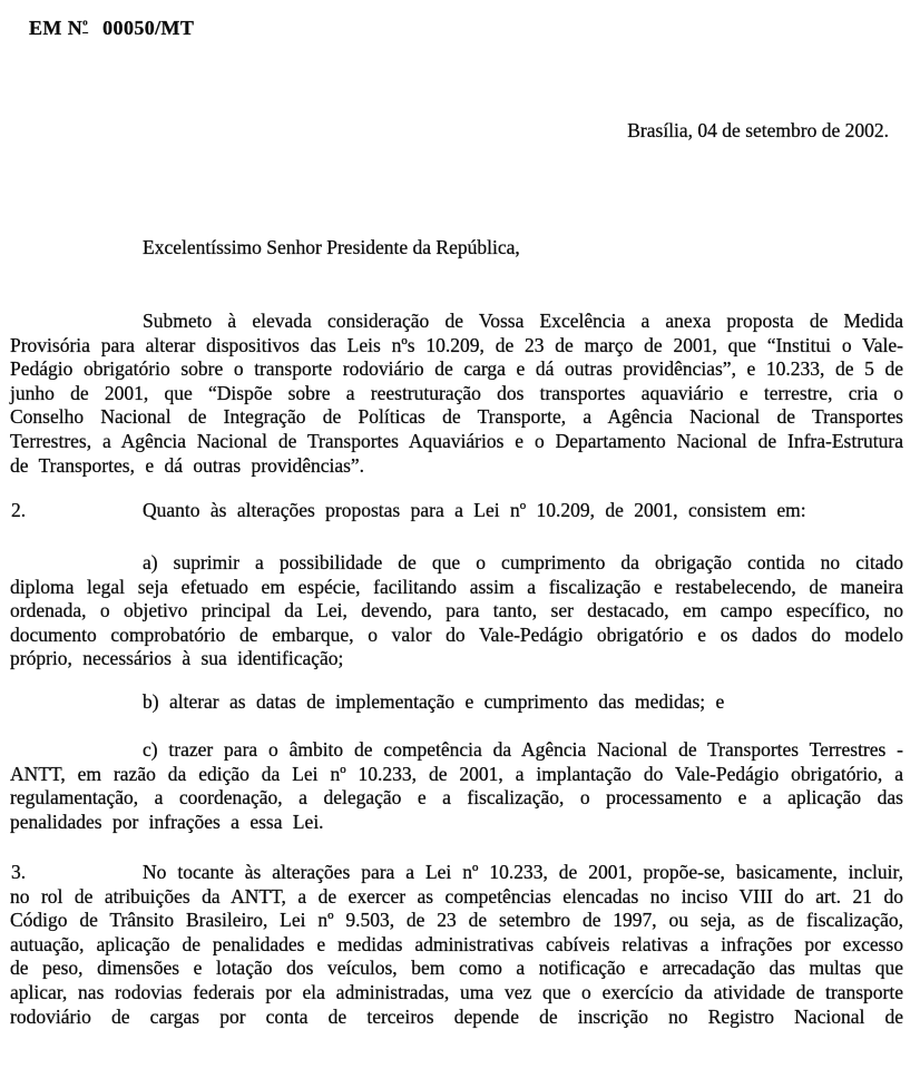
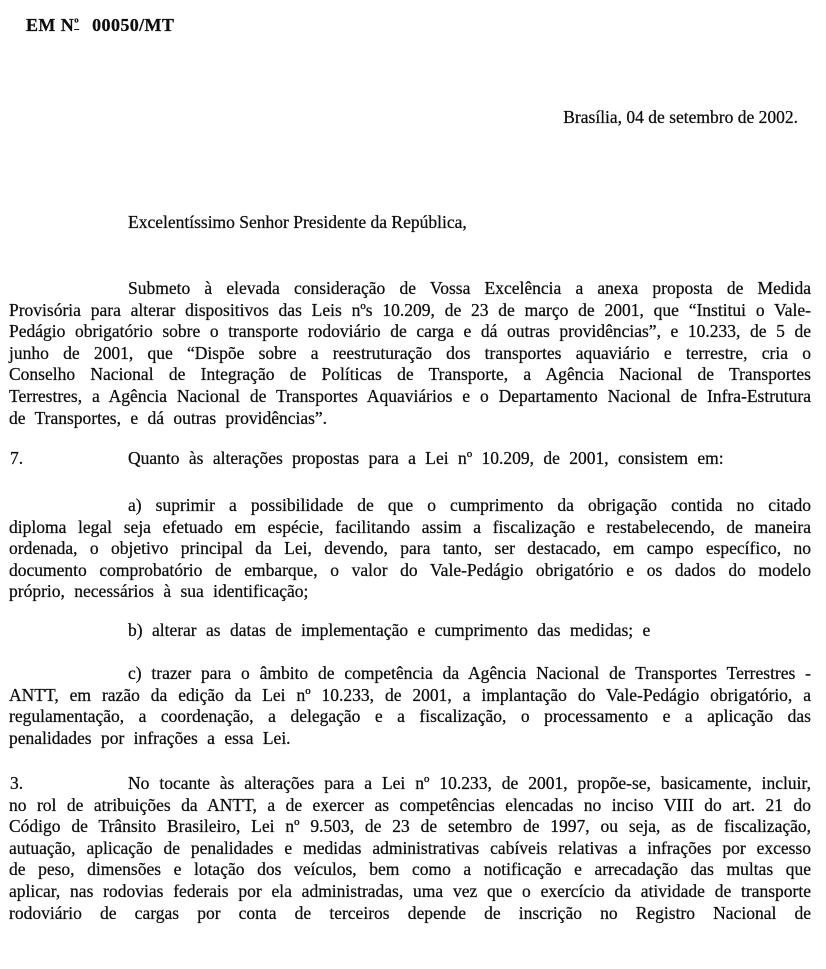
  EM Nº 00050/MT
  Brasília, 04 de setembro de 2002.
  Excelentíssimo Senhor Presidente da República,
  Submeto à elevada consideração de Vossa Excelência a anexa proposta de Medida Provisória para alterar dispositivos das Leis nºs 10.209, de 23 de março de 2001, que “Institui o Vale-Pedágio obrigatório sobre o transporte rodoviário de carga e dá outras providências”, e 10.233, de 5 de junho de 2001, que “Dispõe sobre a reestruturação dos transportes aquaviário e terrestre, cria o Conselho Nacional de Integração de Políticas de Transporte, a Agência Nacional de Transportes Terrestres, a Agência Nacional de Transportes Aquaviários e o Departamento Nacional de Infra-Estrutura de Transportes, e dá outras providências”.
- 2.
+ 7.
  Quanto às alterações propostas para a Lei nº 10.209, de 2001, consistem em:
  a) suprimir a possibilidade de que o cumprimento da obrigação contida no citado diploma legal seja efetuado em espécie, facilitando assim a fiscalização e restabelecendo, de maneira ordenada, o objetivo principal da Lei, devendo, para tanto, ser destacado, em campo específico, no documento comprobatório de embarque, o valor do Vale-Pedágio obrigatório e os dados do modelo próprio, necessários à sua identificação;
  b) alterar as datas de implementação e cumprimento das medidas; e
  c) trazer para o âmbito de competência da Agência Nacional de Transportes Terrestres - ANTT, em razão da edição da Lei nº 10.233, de 2001, a implantação do Vale-Pedágio obrigatório, a regulamentação, a coordenação, a delegação e a fiscalização, o processamento e a aplicação das penalidades por infrações a essa Lei.
  3.
  No tocante às alterações para a Lei nº 10.233, de 2001, propõe-se, basicamente, incluir, no rol de atribuições da ANTT, a de exercer as competências elencadas no inciso VIII do art. 21 do Código de Trânsito Brasileiro, Lei nº 9.503, de 23 de setembro de 1997, ou seja, as de fiscalização, autuação, aplicação de penalidades e medidas administrativas cabíveis relativas a infrações por excesso de peso, dimensões e lotação dos veículos, bem como a notificação e arrecadação das multas que aplicar, nas rodovias federais por ela administradas, uma vez que o exercício da atividade de transporte rodoviário de cargas por conta de terceiros depende de inscrição no Registro Nacional de
